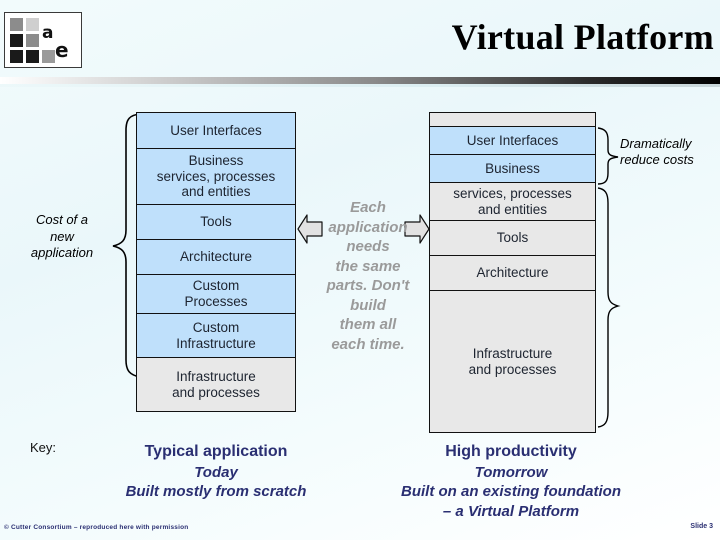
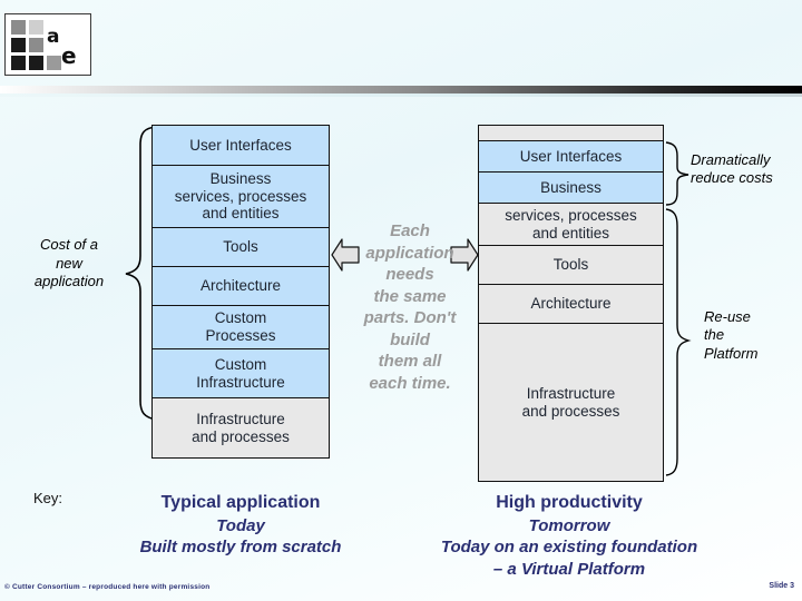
  a
  e
- Virtual Platform
  Cost of a
  new
  application
  User Interfaces
  Business
  services, processes
  and entities
  Tools
  Architecture
  Custom
  Processes
  Custom
  Infrastructure
  Infrastructure
  and processes
  Each
  application
  needs
  the same
  parts. Don't
  build
  them all
  each time.
  User Interfaces
  Business
  services, processes
  and entities
  Tools
  Architecture
  Infrastructure
  and processes
  Dramatically
  reduce costs
+ Re-use
+ the
+ Platform
  Key:
  Typical application
  Today
  Built mostly from scratch
  High productivity
  Tomorrow
- Built on an existing foundation
+ Today on an existing foundation
  – a Virtual Platform
